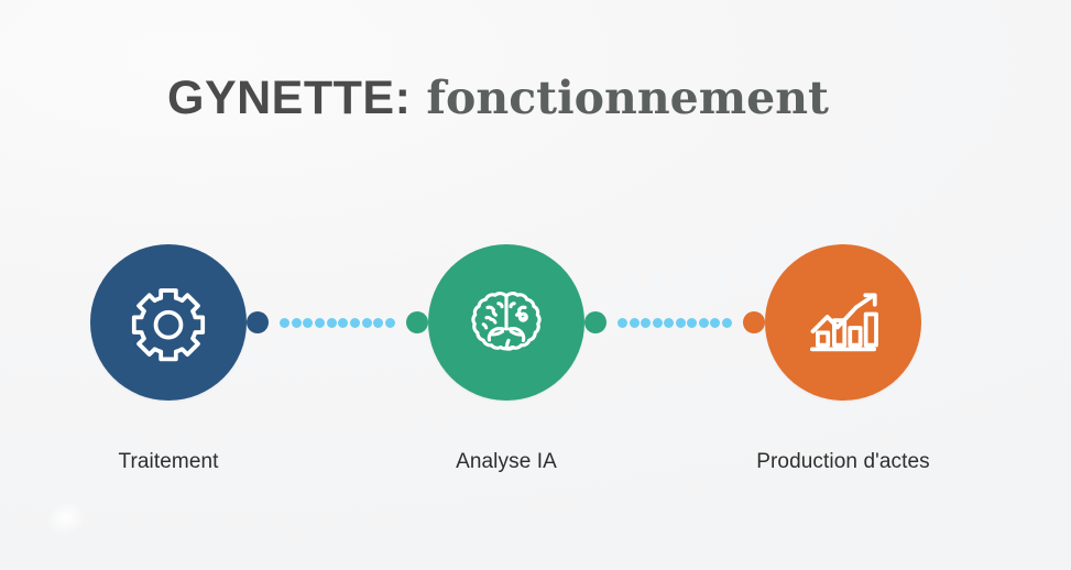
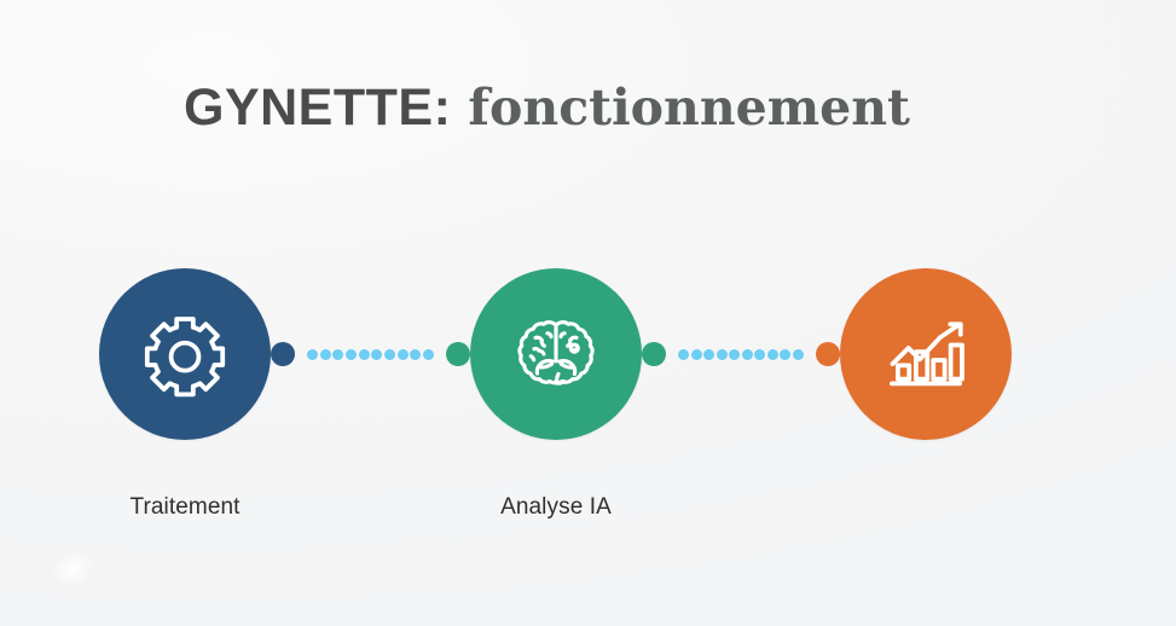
  GYNETTE: fonctionnement
  Traitement
  Analyse IA
- Production d'actes
